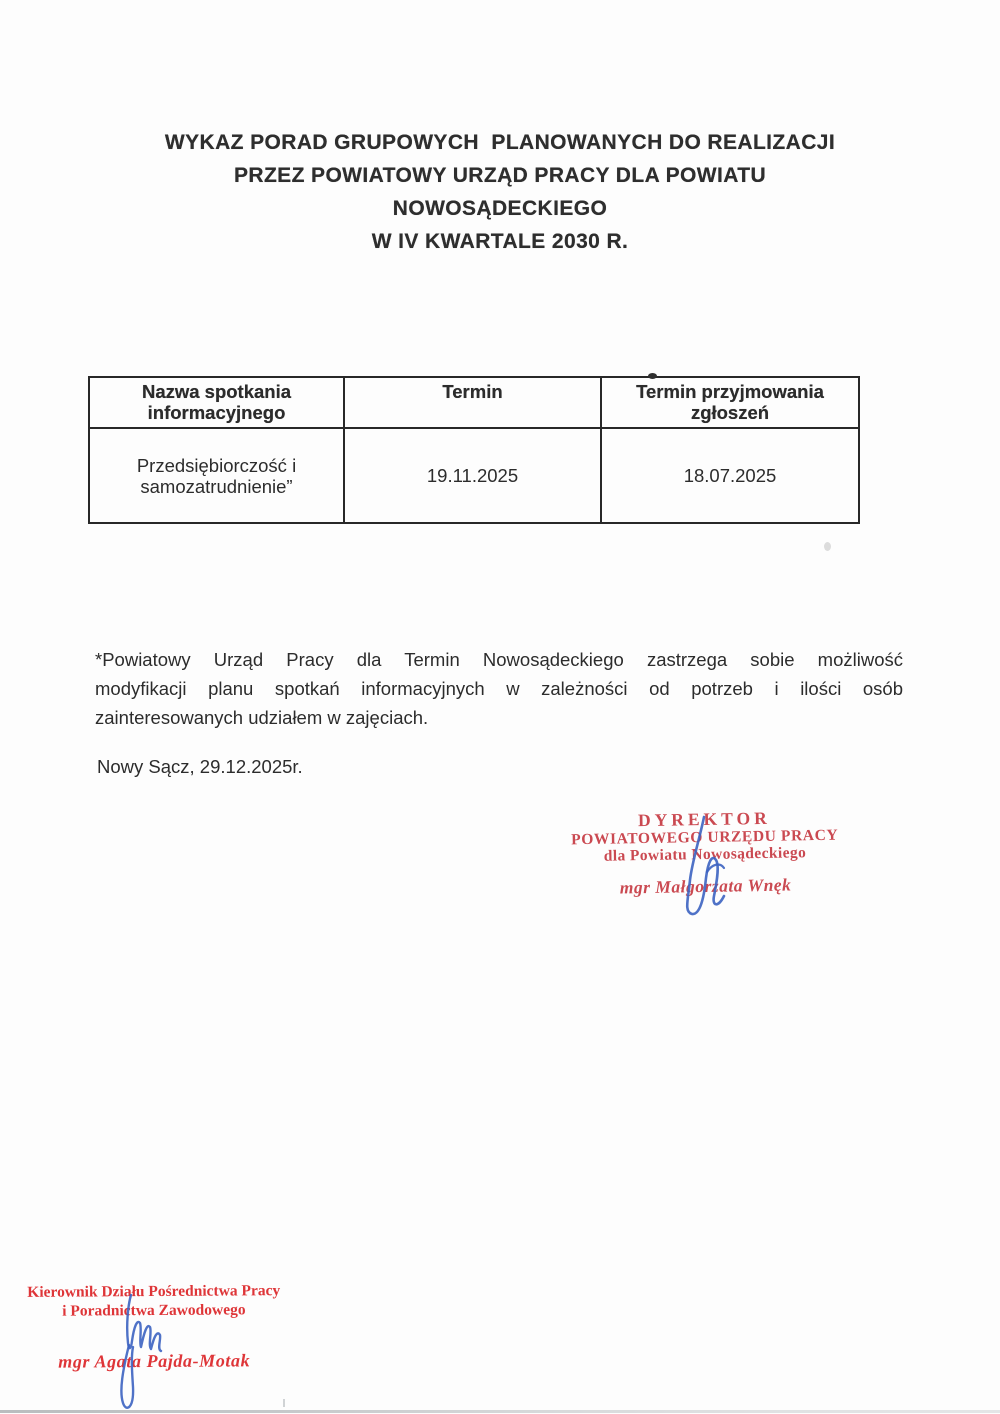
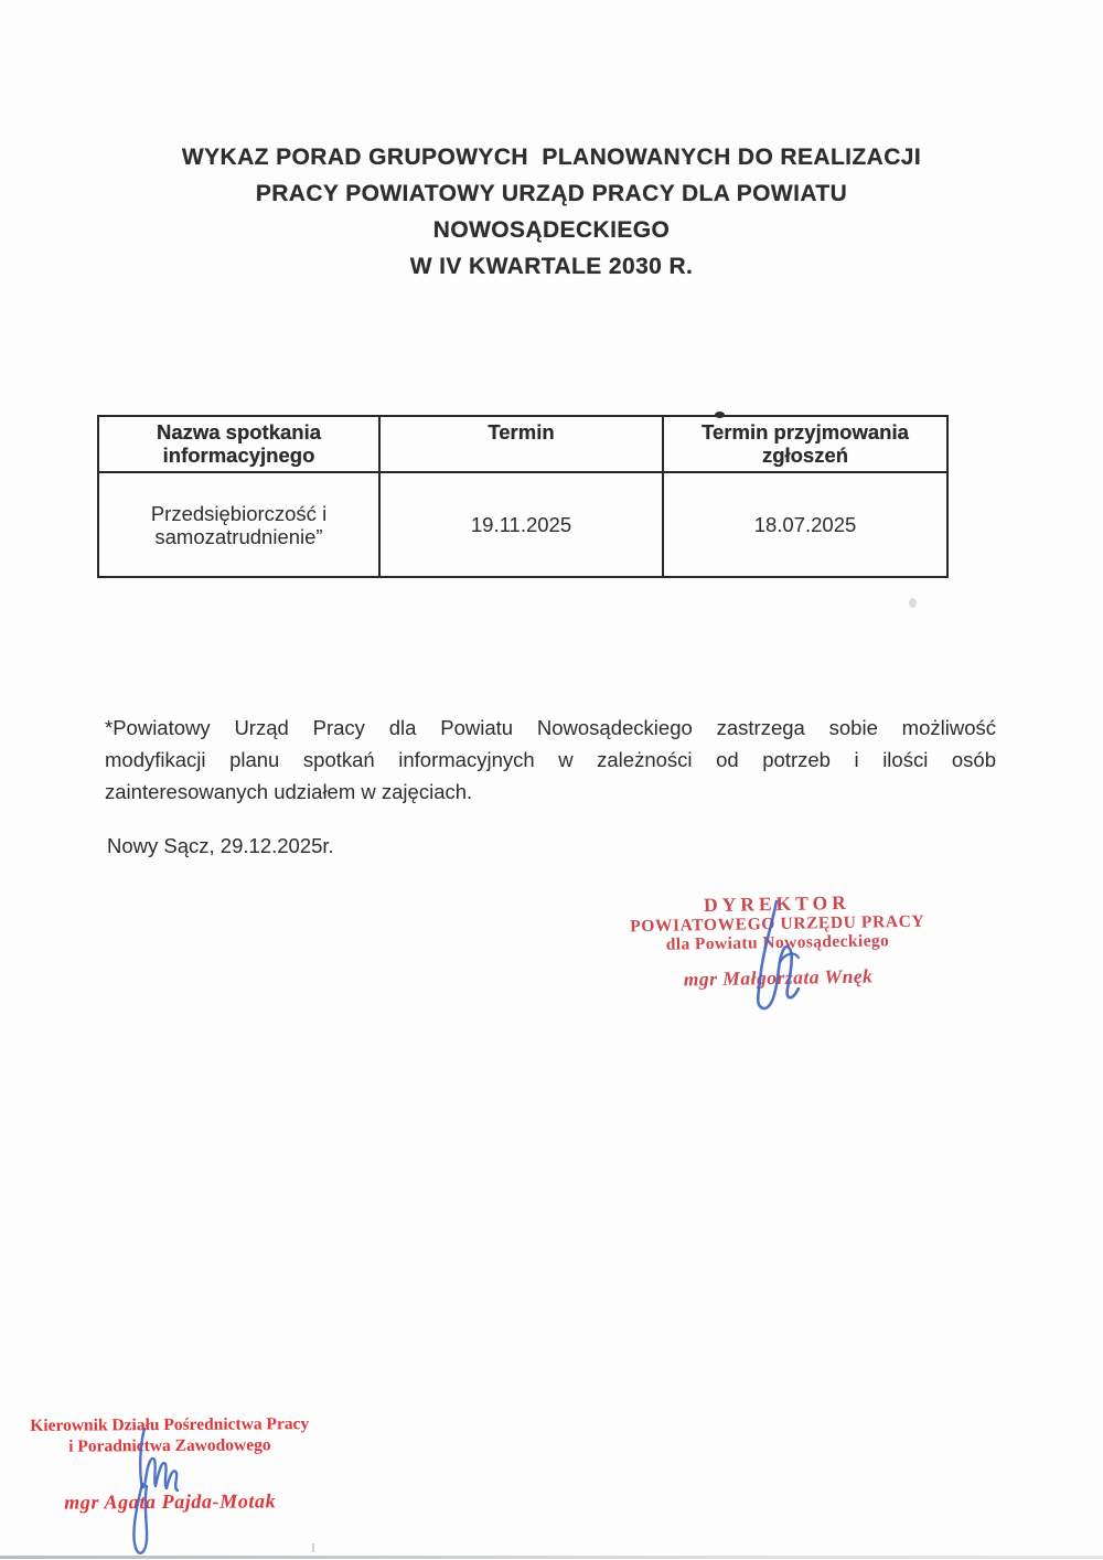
  WYKAZ PORAD GRUPOWYCH PLANOWANYCH DO REALIZACJI
- PRZEZ POWIATOWY URZĄD PRACY DLA POWIATU
+ PRACY POWIATOWY URZĄD PRACY DLA POWIATU
  NOWOSĄDECKIEGO
  W IV KWARTALE 2030 R.
  Nazwa spotkania informacyjnego	Termin	Termin przyjmowania zgłoszeń
  Przedsiębiorczość i samozatrudnienie”	19.11.2025	18.07.2025
- *Powiatowy Urząd Pracy dla Termin Nowosądeckiego zastrzega sobie możliwość
+ *Powiatowy Urząd Pracy dla Powiatu Nowosądeckiego zastrzega sobie możliwość
  modyfikacji planu spotkań informacyjnych w zależności od potrzeb i ilości osób
  zainteresowanych udziałem w zajęciach.
  Nowy Sącz, 29.12.2025r.
  DYREKTOR
  POWIATOWEGO URZĘDU PRACY
  dla Powiatu Nowosądeckiego
  mgr Małgorata Wnęk
  Kierownik Działu Pośrednictwa Pracy
  i Poradnitwa Zawodowego
  mgr Agata Pajda-Motak
